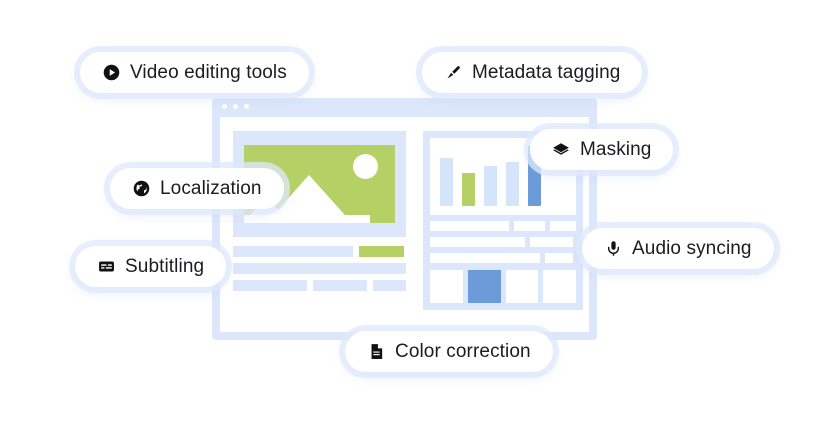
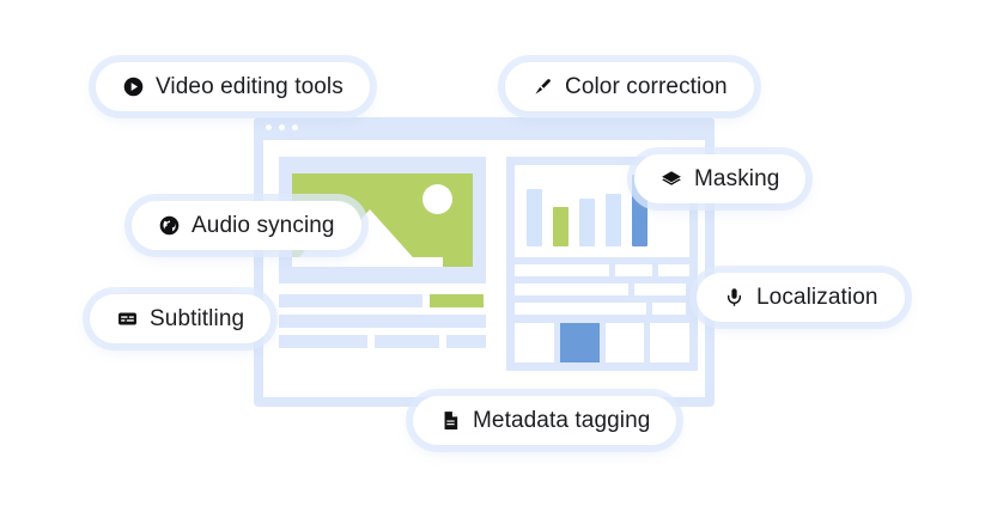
  Video editing tools
- Metadata tagging
+ Color correction
  Masking
- Localization
+ Audio syncing
  Subtitling
- Audio syncing
+ Localization
- Color correction
+ Metadata tagging
